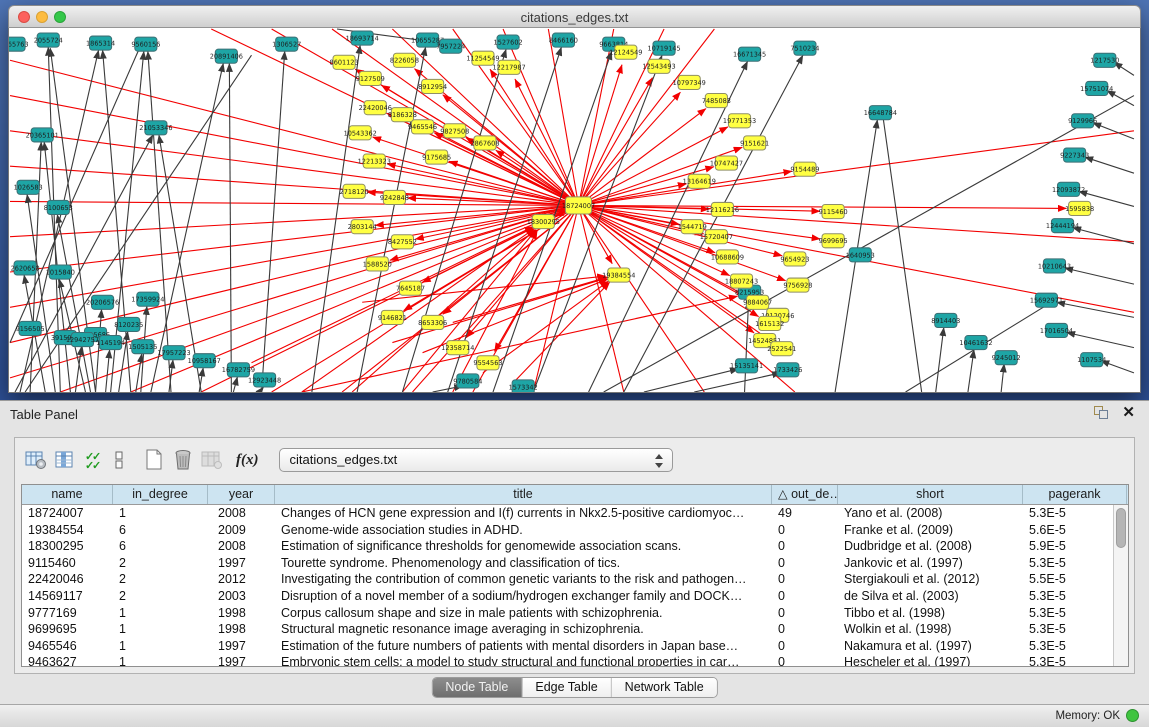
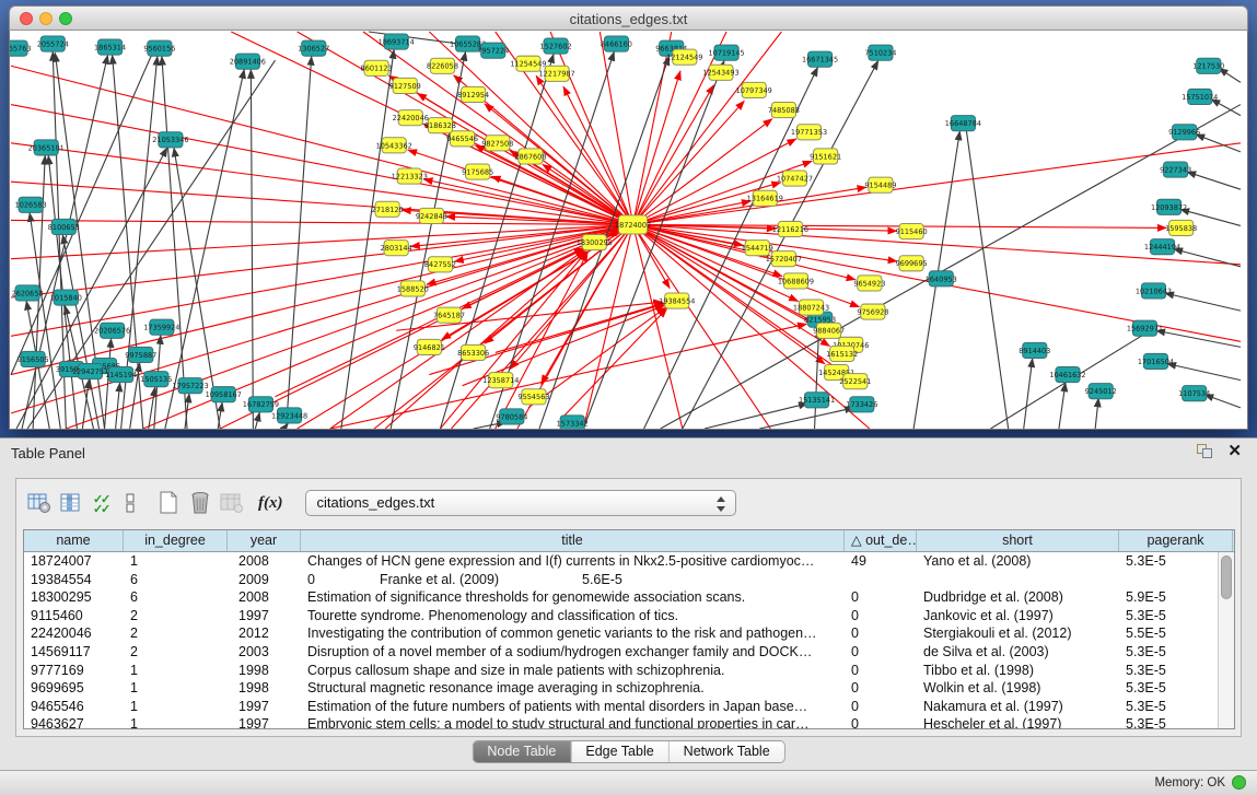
  citations_edges.txt
  2055724
  1865314
  9560156
  20891406
  1306527
  18693714
  1065528
  7957224
  1527602
  8466160
  9663814
  10719145
  16671345
  7510234
  16648784
  65763
  1217530
  15751074
  9129966
  9227343
  12093872
  12444194
  10210643
  15692971
  17016504
  1107534
  8215953
  1640953
  8914403
  10461632
  9245012
  20365101
  1026583
  8100653
  2620650
  1015840
  9156505
  39159
  20206576
  17359924
- 8120235
+ 9975887
  12942757
  1145194
  1505135
  17957223
  10958167
  16782759
  12923448
  15135141
  1733426
  9780584
  1573342
  11254549
  12217987
  8601123
  9127509
  8226058
  8912954
  22420046
  8186328
  10543362
  9827508
  2867608
  9175685
  12213323
  2718120
  9242848
  2803144
  8427552
  1588520
  7645187
  9146821
  8653306
  12358714
  9554563
  12124549
  12543493
  10797349
  7485083
  19771353
  9151621
  10747427
  13164619
  12116216
  1544719
  9154489
  15720407
  10688609
  19384554
  18807243
  9654923
  9756928
  9884067
  10120746
  1615132
  14524851
  2522541
  9699695
  9115460
  1595838
  18300295
  18724007
  Table Panel
  ✕
  ✓
  ✓
  ✓
  ✓
  f(x)
  citations_edges.txt
  name
  in_degree
  year
  title
  △ out_de…
  short
  pagerank
  18724007
  1
  2008
  Changes of HCN gene expression and I(f) currents in Nkx2.5-positive cardiomyoc…
  49
  Yano et al. (2008)
  5.3E-5
  19384554
  6
  2009
- Genome-wide association studies in ADHD.
  0
  Franke et al. (2009)
  5.6E-5
  18300295
  6
  2008
  Estimation of significance thresholds for genomewide association scans.
  0
  Dudbridge et al. (2008)
  5.9E-5
  9115460
  2
  1997
  Tourette syndrome. Phenomenology and classification of tics.
  0
  Jankovic et al. (1997)
  5.3E-5
  22420046
  2
  2012
  Investigating the contribution of common genetic variants to the risk and pathogen…
  0
  Stergiakouli et al. (2012)
  5.5E-5
  14569117
  2
  2003
  Disruption of a novel member of a sodium/hydrogen exchanger family and DOCK…
  0
  de Silva et al. (2003)
  5.3E-5
  9777169
  1
  1998
  Corpus callosum shape and size in male patients with schizophrenia.
  0
  Tibbo et al. (1998)
  5.3E-5
  9699695
  1
  1998
  Structural magnetic resonance image averaging in schizophrenia.
  0
  Wolkin et al. (1998)
  5.3E-5
  9465546
  1
  1997
  Estimation of the future numbers of patients with mental disorders in Japan base…
  0
  Nakamura et al. (1997)
  5.3E-5
  9463627
  1
  1997
  Embryonic stem cells: a model to study structural and functional properties in car…
  0
  Hescheler et al. (1997)
  5.3E-5
  Node Table
  Edge Table
  Network Table
  Memory: OK
